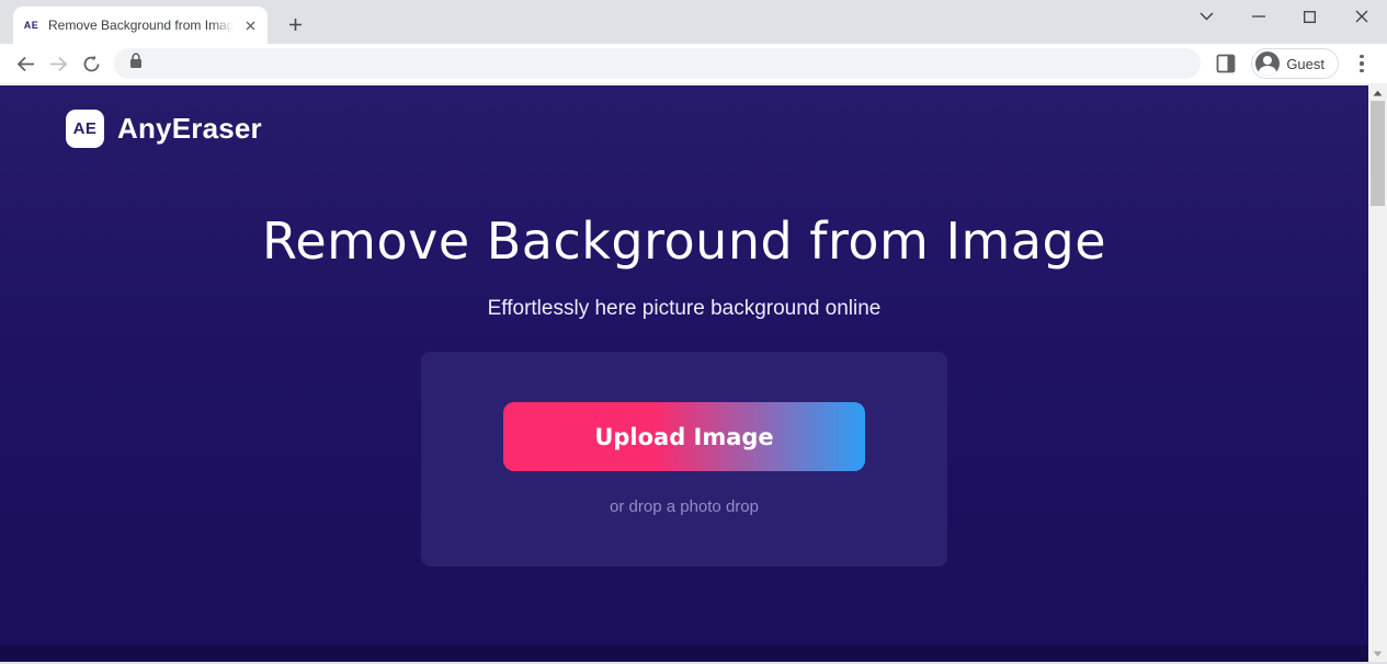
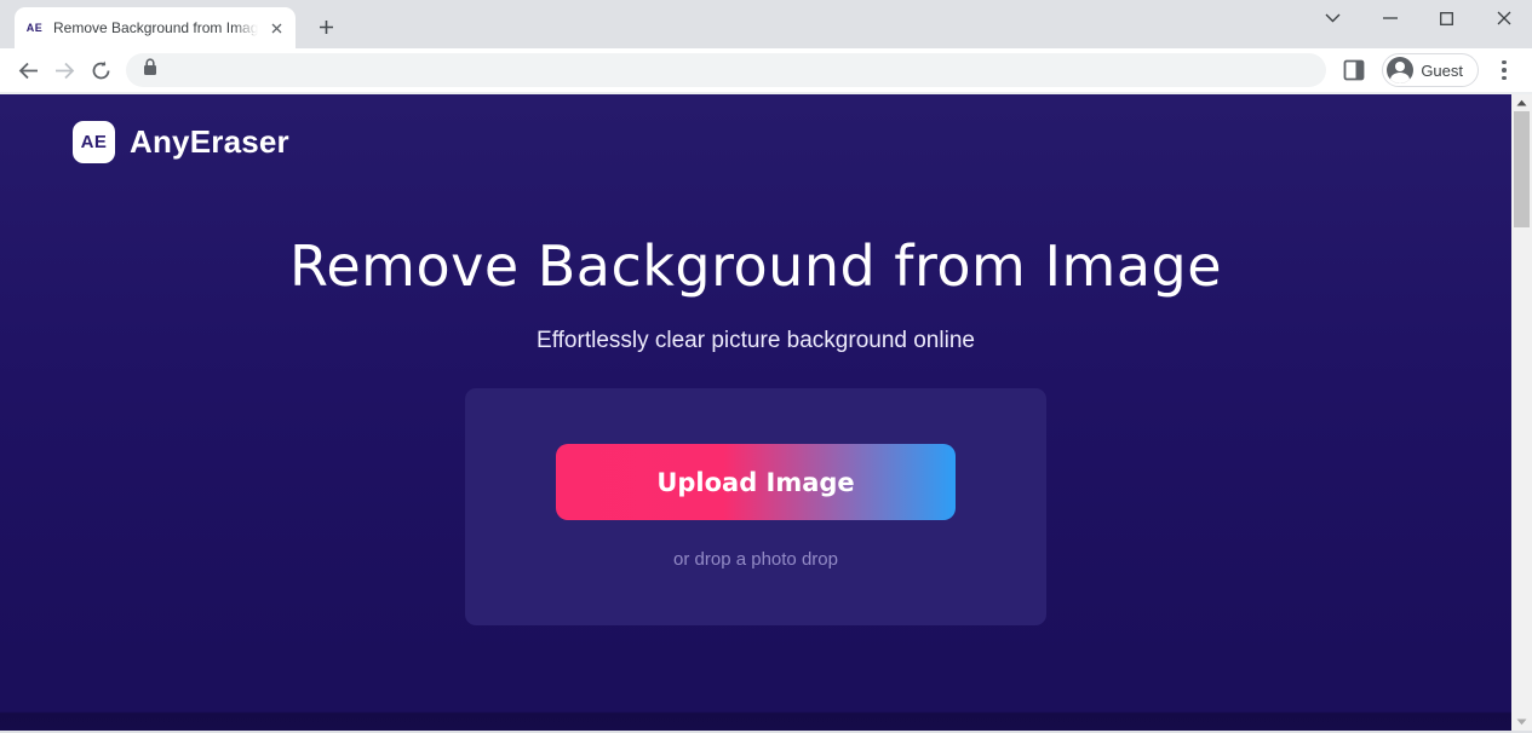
  AE
  Remove Background from Imag
  Guest
  AE
  AnyEraser
  Remove Background from Image
- Effortlessly here picture background online
+ Effortlessly clear picture background online
  Upload Image
  or drop a photo drop
